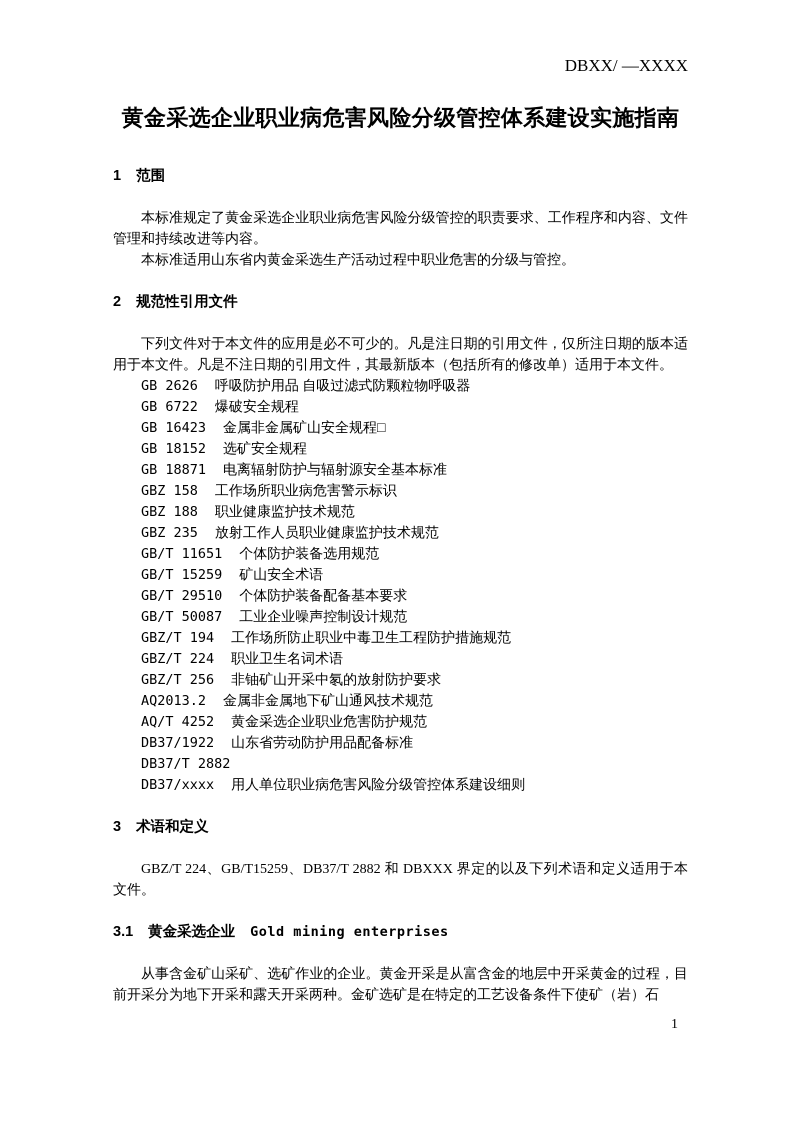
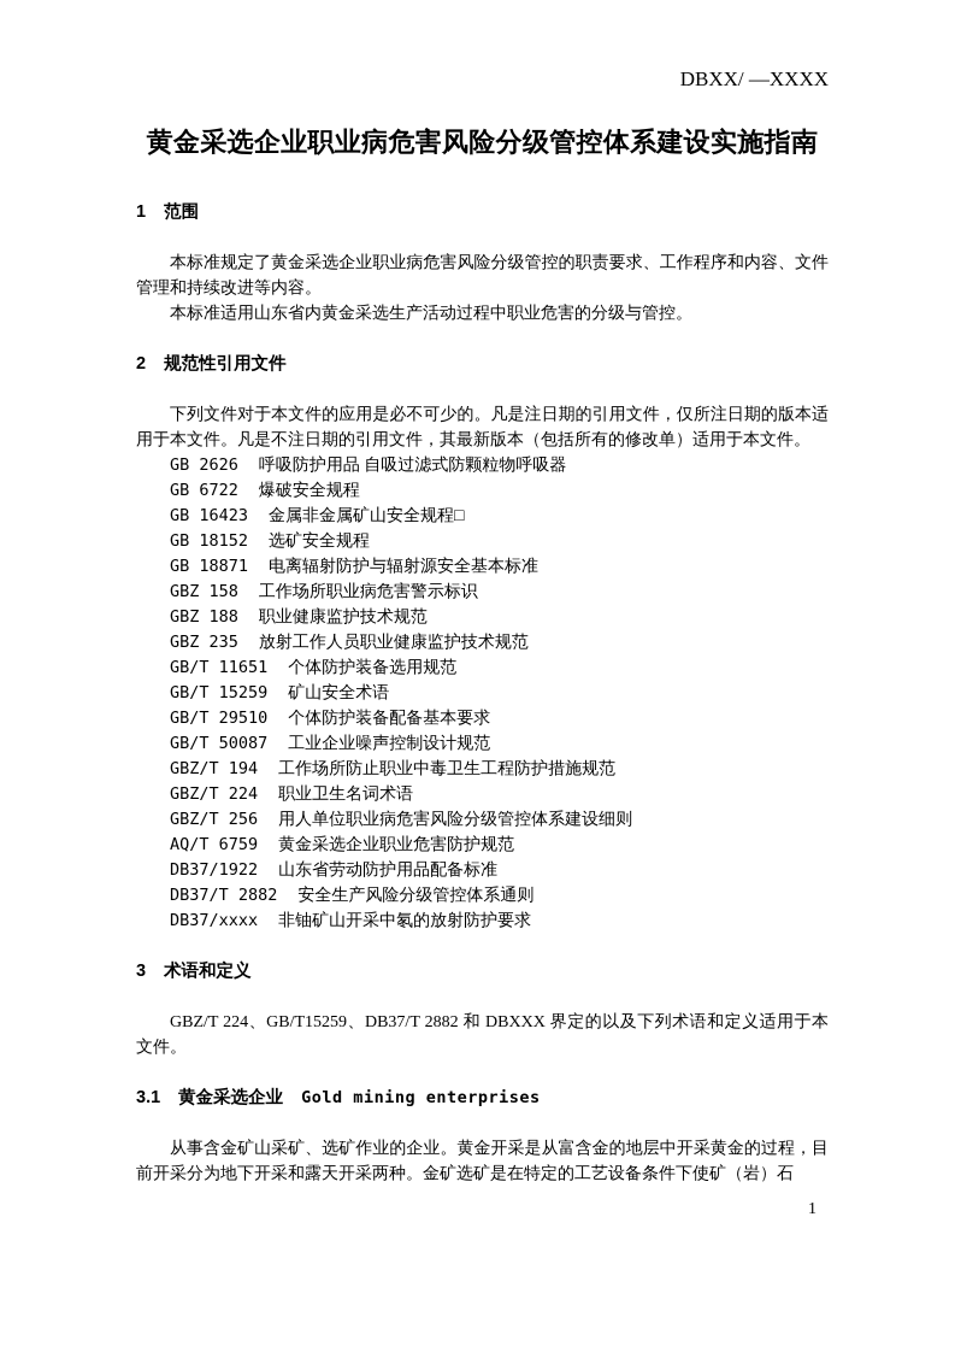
  DBXX/ —XXXX
  黄金采选企业职业病危害风险分级管控体系建设实施指南
  1 范围
  本标准规定了黄金采选企业职业病危害风险分级管控的职责要求、工作程序和内容、文件管理和持续改进等内容。
  本标准适用山东省内黄金采选生产活动过程中职业危害的分级与管控。
  2 规范性引用文件
  下列文件对于本文件的应用是必不可少的。凡是注日期的引用文件，仅所注日期的版本适用于本文件。凡是不注日期的引用文件，其最新版本（包括所有的修改单）适用于本文件。
  GB 2626
  呼吸防护用品 自吸过滤式防颗粒物呼吸器
  GB 6722
  爆破安全规程
  GB 16423
  金属非金属矿山安全规程□
  GB 18152
  选矿安全规程
  GB 18871
  电离辐射防护与辐射源安全基本标准
  GBZ 158
  工作场所职业病危害警示标识
  GBZ 188
  职业健康监护技术规范
  GBZ 235
  放射工作人员职业健康监护技术规范
  GB/T 11651
  个体防护装备选用规范
  GB/T 15259
  矿山安全术语
  GB/T 29510
  个体防护装备配备基本要求
  GB/T 50087
  工业企业噪声控制设计规范
  GBZ/T 194
  工作场所防止职业中毒卫生工程防护措施规范
  GBZ/T 224
  职业卫生名词术语
  GBZ/T 256
- 非铀矿山开采中氡的放射防护要求
+ 用人单位职业病危害风险分级管控体系建设细则
- AQ2013.2
- 金属非金属地下矿山通风技术规范
- AQ/T 4252
+ AQ/T 6759
  黄金采选企业职业危害防护规范
  DB37/1922
  山东省劳动防护用品配备标准
  DB37/T 2882
+ 安全生产风险分级管控体系通则
  DB37/xxxx
- 用人单位职业病危害风险分级管控体系建设细则
+ 非铀矿山开采中氡的放射防护要求
  3 术语和定义
  GBZ/T 224、GB/T15259、DB37/T 2882 和 DBXXX 界定的以及下列术语和定义适用于本文件。
  3.1 黄金采选企业 Gold mining enterprises
  从事含金矿山采矿、选矿作业的企业。黄金开采是从富含金的地层中开采黄金的过程，目前开采分为地下开采和露天开采两种。金矿选矿是在特定的工艺设备条件下使矿（岩）石
  1
